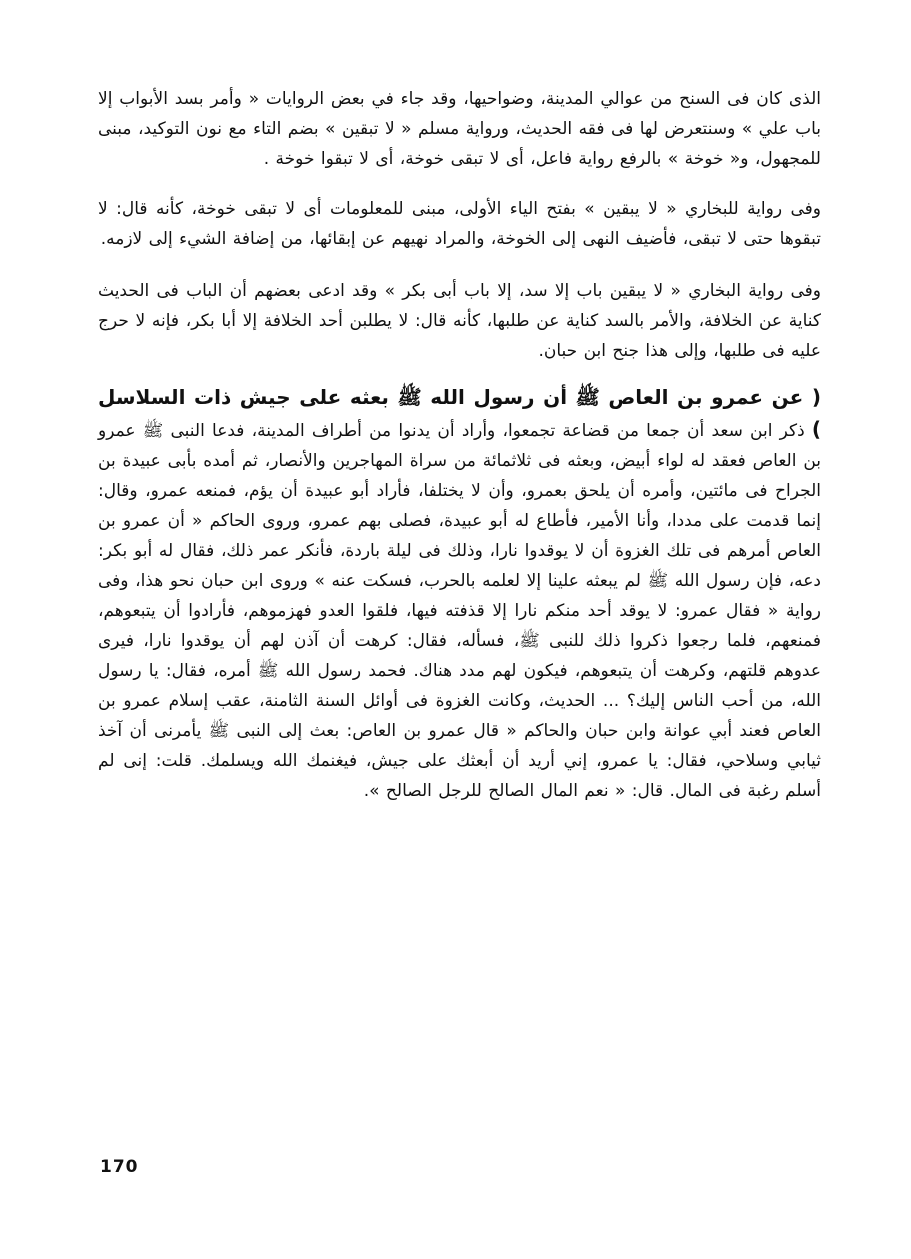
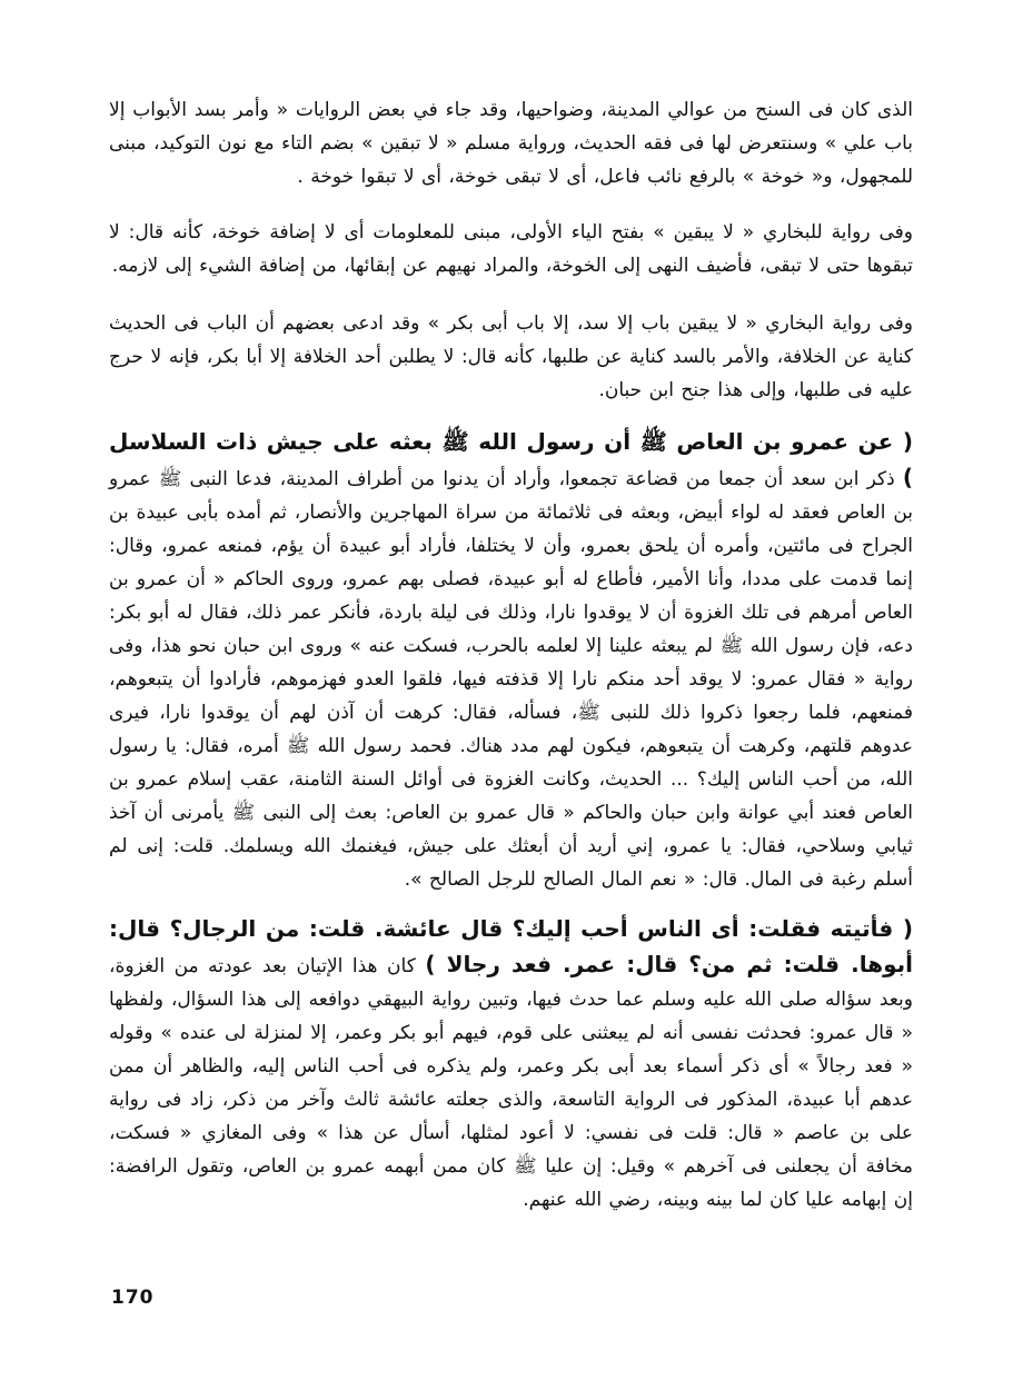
- الذى كان فى السنح من عوالي المدينة، وضواحيها، وقد جاء في بعض الروايات « وأمر بسد الأبواب إلا باب علي » وسنتعرض لها فى فقه الحديث، ورواية مسلم « لا تبقين » بضم التاء مع نون التوكيد، مبنى للمجهول، و« خوخة » بالرفع رواية فاعل، أى لا تبقى خوخة، أى لا تبقوا خوخة .
+ الذى كان فى السنح من عوالي المدينة، وضواحيها، وقد جاء في بعض الروايات « وأمر بسد الأبواب إلا باب علي » وسنتعرض لها فى فقه الحديث، ورواية مسلم « لا تبقين » بضم التاء مع نون التوكيد، مبنى للمجهول، و« خوخة » بالرفع نائب فاعل، أى لا تبقى خوخة، أى لا تبقوا خوخة .
- وفى رواية للبخاري « لا يبقين » بفتح الياء الأولى، مبنى للمعلومات أى لا تبقى خوخة، كأنه قال: لا تبقوها حتى لا تبقى، فأضيف النهى إلى الخوخة، والمراد نهيهم عن إبقائها، من إضافة الشيء إلى لازمه.
+ وفى رواية للبخاري « لا يبقين » بفتح الياء الأولى، مبنى للمعلومات أى لا إضافة خوخة، كأنه قال: لا تبقوها حتى لا تبقى، فأضيف النهى إلى الخوخة، والمراد نهيهم عن إبقائها، من إضافة الشيء إلى لازمه.
  وفى رواية البخاري « لا يبقين باب إلا سد، إلا باب أبى بكر » وقد ادعى بعضهم أن الباب فى الحديث كناية عن الخلافة، والأمر بالسد كناية عن طلبها، كأنه قال: لا يطلبن أحد الخلافة إلا أبا بكر، فإنه لا حرج عليه فى طلبها، وإلى هذا جنح ابن حبان.
  ( عن عمرو بن العاص ﷺ أن رسول الله ﷺ بعثه على جيش ذات السلاسل ) ذكر ابن سعد أن جمعا من قضاعة تجمعوا، وأراد أن يدنوا من أطراف المدينة، فدعا النبى ﷺ عمرو بن العاص فعقد له لواء أبيض، وبعثه فى ثلاثمائة من سراة المهاجرين والأنصار، ثم أمده بأبى عبيدة بن الجراح فى مائتين، وأمره أن يلحق بعمرو، وأن لا يختلفا، فأراد أبو عبيدة أن يؤم، فمنعه عمرو، وقال: إنما قدمت على مددا، وأنا الأمير، فأطاع له أبو عبيدة، فصلى بهم عمرو، وروى الحاكم « أن عمرو بن العاص أمرهم فى تلك الغزوة أن لا يوقدوا نارا، وذلك فى ليلة باردة، فأنكر عمر ذلك، فقال له أبو بكر: دعه، فإن رسول الله ﷺ لم يبعثه علينا إلا لعلمه بالحرب، فسكت عنه » وروى ابن حبان نحو هذا، وفى رواية « فقال عمرو: لا يوقد أحد منكم نارا إلا قذفته فيها، فلقوا العدو فهزموهم، فأرادوا أن يتبعوهم، فمنعهم، فلما رجعوا ذكروا ذلك للنبى ﷺ، فسأله، فقال: كرهت أن آذن لهم أن يوقدوا نارا، فيرى عدوهم قلتهم، وكرهت أن يتبعوهم، فيكون لهم مدد هناك. فحمد رسول الله ﷺ أمره، فقال: يا رسول الله، من أحب الناس إليك؟ ... الحديث، وكانت الغزوة فى أوائل السنة الثامنة، عقب إسلام عمرو بن العاص فعند أبي عوانة وابن حبان والحاكم « قال عمرو بن العاص: بعث إلى النبى ﷺ يأمرنى أن آخذ ثيابي وسلاحي، فقال: يا عمرو، إني أريد أن أبعثك على جيش، فيغنمك الله ويسلمك. قلت: إنى لم أسلم رغبة فى المال. قال: « نعم المال الصالح للرجل الصالح ».
+ ( فأتيته فقلت: أى الناس أحب إليك؟ قال عائشة. قلت: من الرجال؟ قال: أبوها. قلت: ثم من؟ قال: عمر. فعد رجالا ) كان هذا الإتيان بعد عودته من الغزوة، وبعد سؤاله صلى الله عليه وسلم عما حدث فيها، وتبين رواية البيهقي دوافعه إلى هذا السؤال، ولفظها « قال عمرو: فحدثت نفسى أنه لم يبعثنى على قوم، فيهم أبو بكر وعمر، إلا لمنزلة لى عنده » وقوله « فعد رجالاً » أى ذكر أسماء بعد أبى بكر وعمر، ولم يذكره فى أحب الناس إليه، والظاهر أن ممن عدهم أبا عبيدة، المذكور فى الرواية التاسعة، والذى جعلته عائشة ثالث وآخر من ذكر، زاد فى رواية على بن عاصم « قال: قلت فى نفسي: لا أعود لمثلها، أسأل عن هذا » وفى المغازي « فسكت، مخافة أن يجعلنى فى آخرهم » وقيل: إن عليا ﷺ كان ممن أبهمه عمرو بن العاص، وتقول الرافضة: إن إبهامه عليا كان لما بينه وبينه، رضي الله عنهم.
  170
